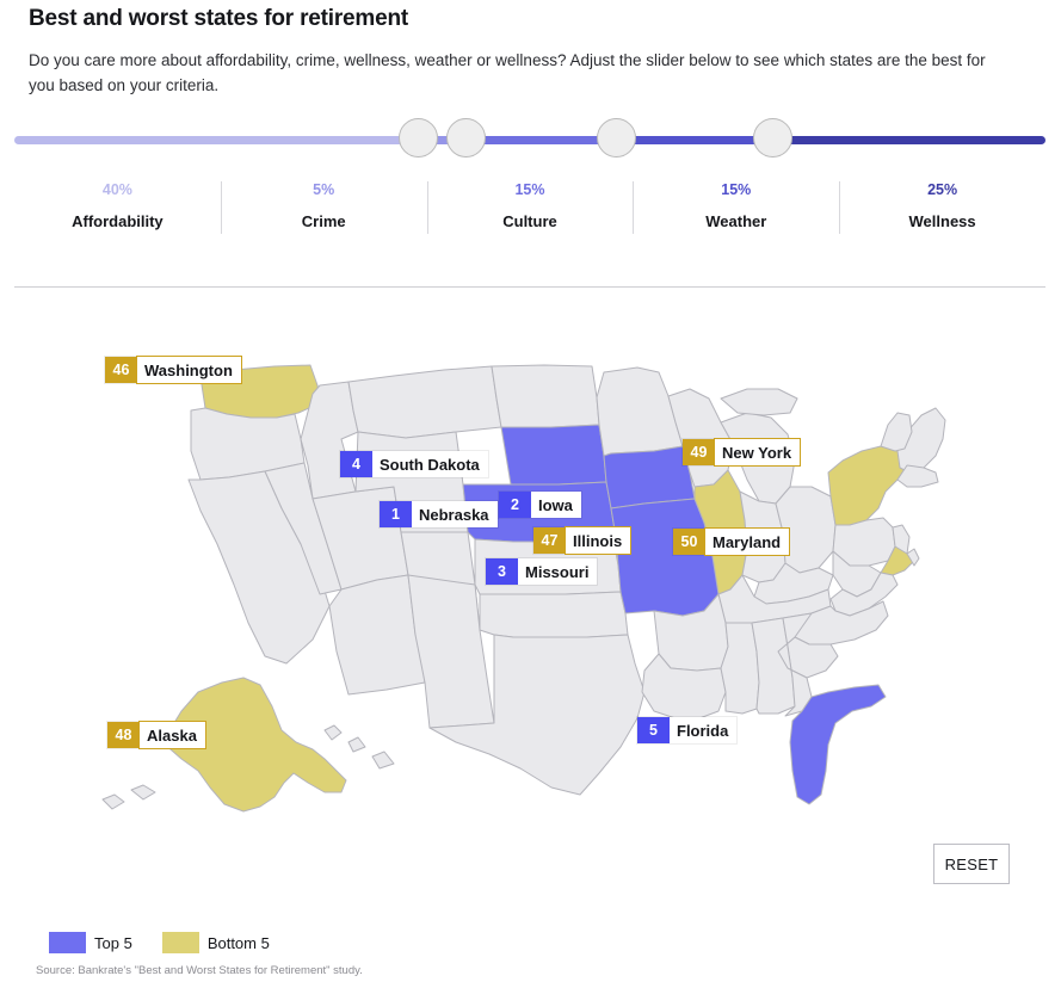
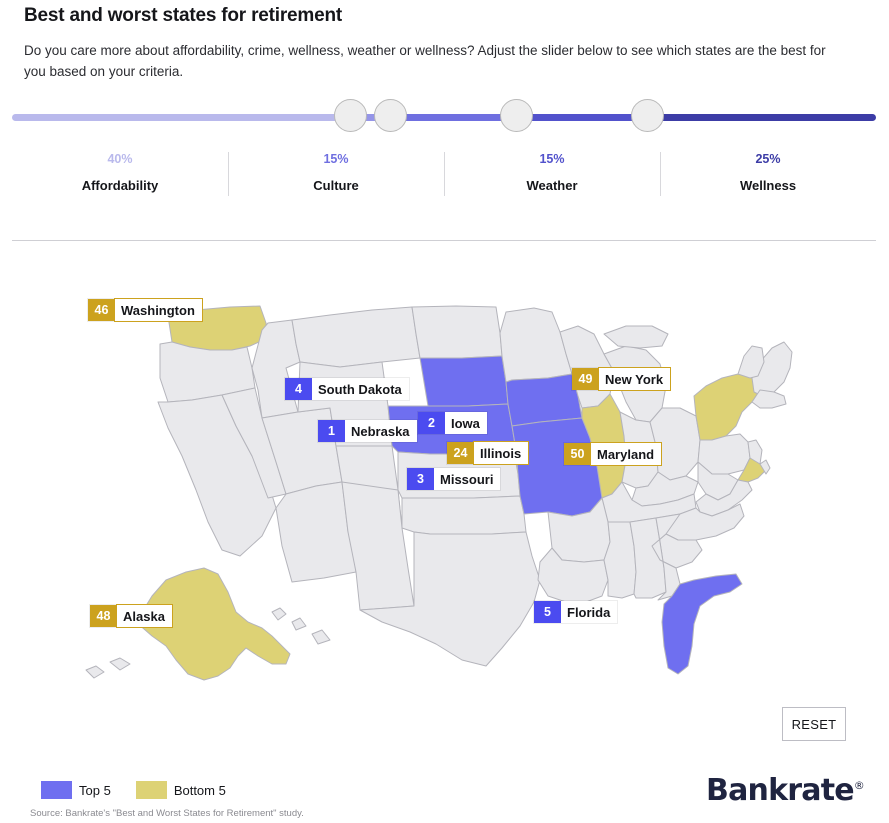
  Best and worst states for retirement
  Do you care more about affordability, crime, wellness, weather or wellness? Adjust the slider below to see which states are the best for you based on your criteria.
  40%
  Affordability
- 5%
- Crime
  15%
  Culture
  15%
  Weather
  25%
  Wellness
  46
  Washington
  4
  South Dakota
  49
  New York
  1
  Nebraska
  2
  Iowa
- 47
+ 24
  Illinois
  50
  Maryland
  3
  Missouri
  48
  Alaska
  5
  Florida
  RESET
  Top 5
  Bottom 5
+ Bankrate®
  Source: Bankrate's "Best and Worst States for Retirement" study.
